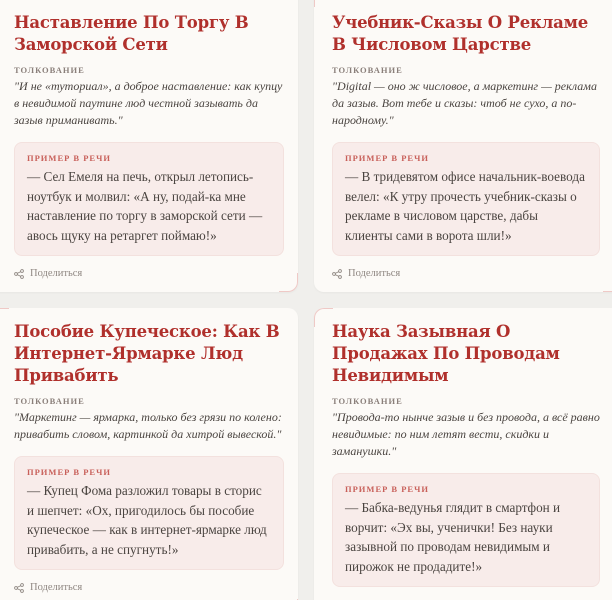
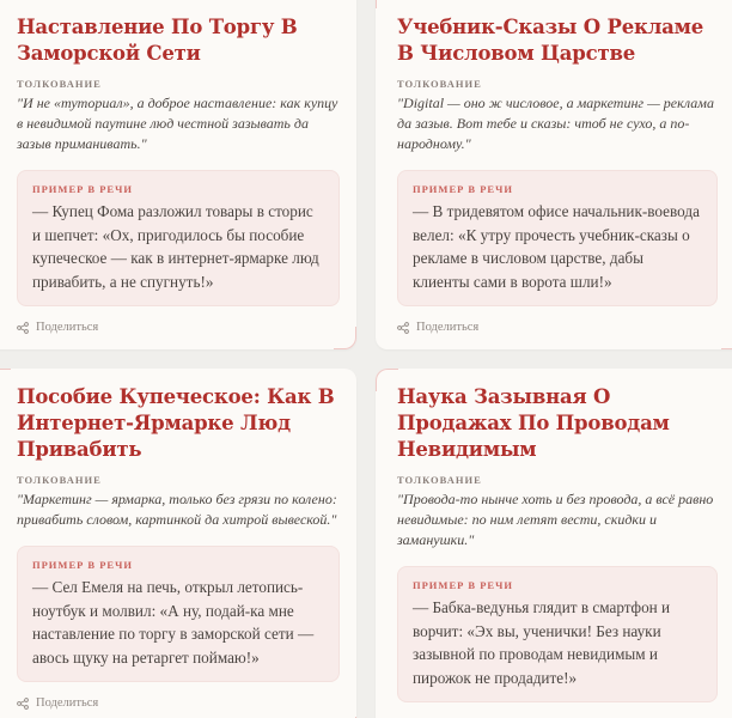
  Наставление По Торгу В Заморской Сети
  ТОЛКОВАНИЕ
  "И не «туториал», а доброе наставление: как купцу в невидимой паутине люд честной зазывать да зазыв приманивать."
  ПРИМЕР В РЕЧИ
- — Сел Емеля на печь, открыл летопись-ноутбук и молвил: «А ну, подай-ка мне наставление по торгу в заморской сети — авось щуку на ретаргет поймаю!»
+ — Купец Фома разложил товары в сторис и шепчет: «Ох, пригодилось бы пособие купеческое — как в интернет-ярмарке люд привабить, а не спугнуть!»
  Поделиться
  Учебник-Сказы О Рекламе В Числовом Царстве
  ТОЛКОВАНИЕ
  "Digital — оно ж числовое, а маркетинг — реклама да зазыв. Вот тебе и сказы: чтоб не сухо, а по-народному."
  ПРИМЕР В РЕЧИ
  — В тридевятом офисе начальник-воевода велел: «К утру прочесть учебник-сказы о рекламе в числовом царстве, дабы клиенты сами в ворота шли!»
  Поделиться
  Пособие Купеческое: Как В Интернет-Ярмарке Люд Привабить
  ТОЛКОВАНИЕ
  "Маркетинг — ярмарка, только без грязи по колено: привабить словом, картинкой да хитрой вывеской."
  ПРИМЕР В РЕЧИ
- — Купец Фома разложил товары в сторис и шепчет: «Ох, пригодилось бы пособие купеческое — как в интернет-ярмарке люд привабить, а не спугнуть!»
+ — Сел Емеля на печь, открыл летопись-ноутбук и молвил: «А ну, подай-ка мне наставление по торгу в заморской сети — авось щуку на ретаргет поймаю!»
  Поделиться
  Наука Зазывная О Продажах По Проводам Невидимым
  ТОЛКОВАНИЕ
- "Провода-то нынче зазыв и без провода, а всё равно невидимые: по ним летят вести, скидки и заманушки."
+ "Провода-то нынче хоть и без провода, а всё равно невидимые: по ним летят вести, скидки и заманушки."
  ПРИМЕР В РЕЧИ
  — Бабка-ведунья глядит в смартфон и ворчит: «Эх вы, ученички! Без науки зазывной по проводам невидимым и пирожок не продадите!»
